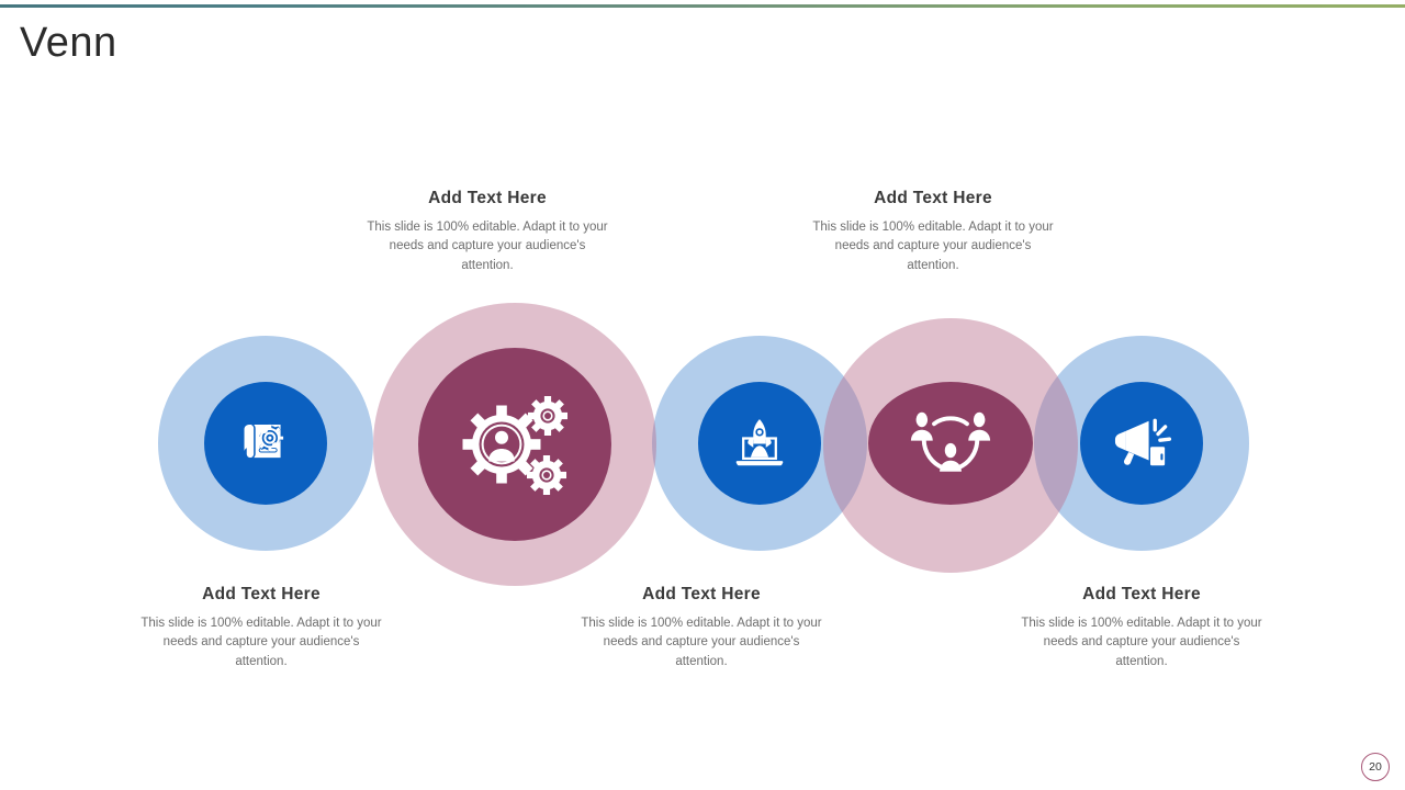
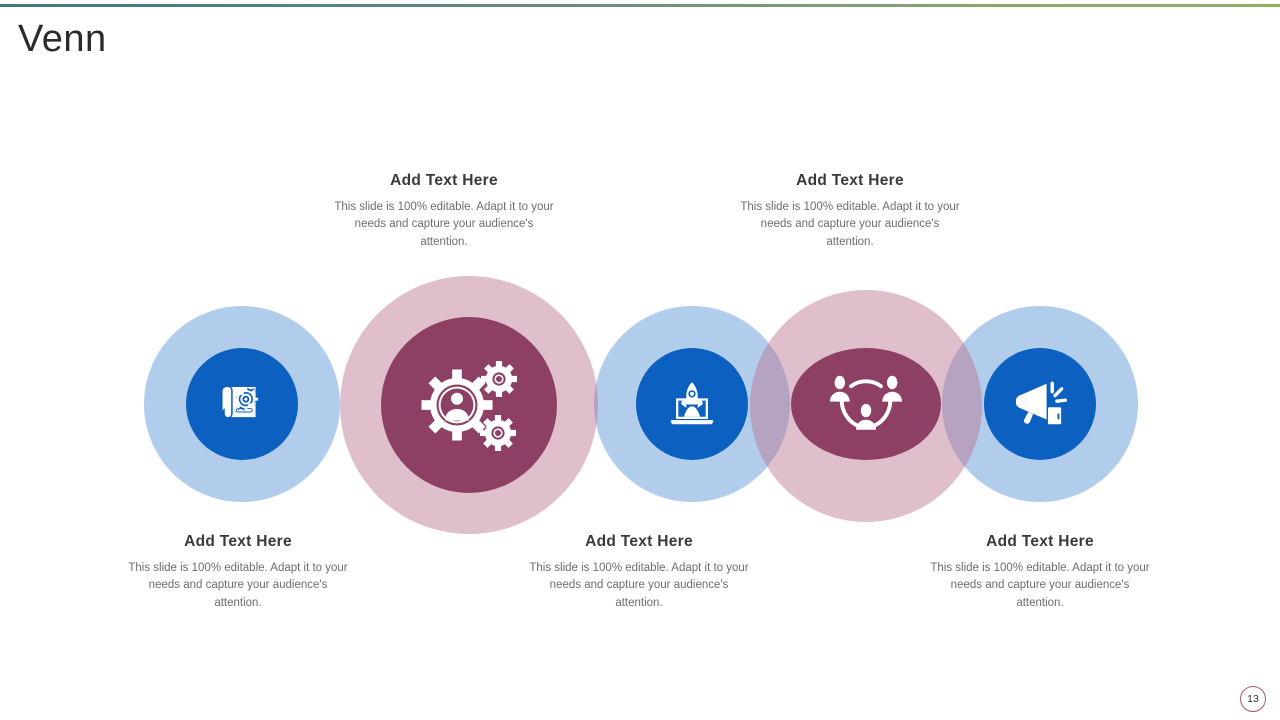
  Venn
  Add Text Here
  This slide is 100% editable. Adapt it to your needs and capture your audience's attention.
  Add Text Here
  This slide is 100% editable. Adapt it to your needs and capture your audience's attention.
  Add Text Here
  This slide is 100% editable. Adapt it to your needs and capture your audience's attention.
  Add Text Here
  This slide is 100% editable. Adapt it to your needs and capture your audience's attention.
  Add Text Here
  This slide is 100% editable. Adapt it to your needs and capture your audience's attention.
- 20
+ 13
